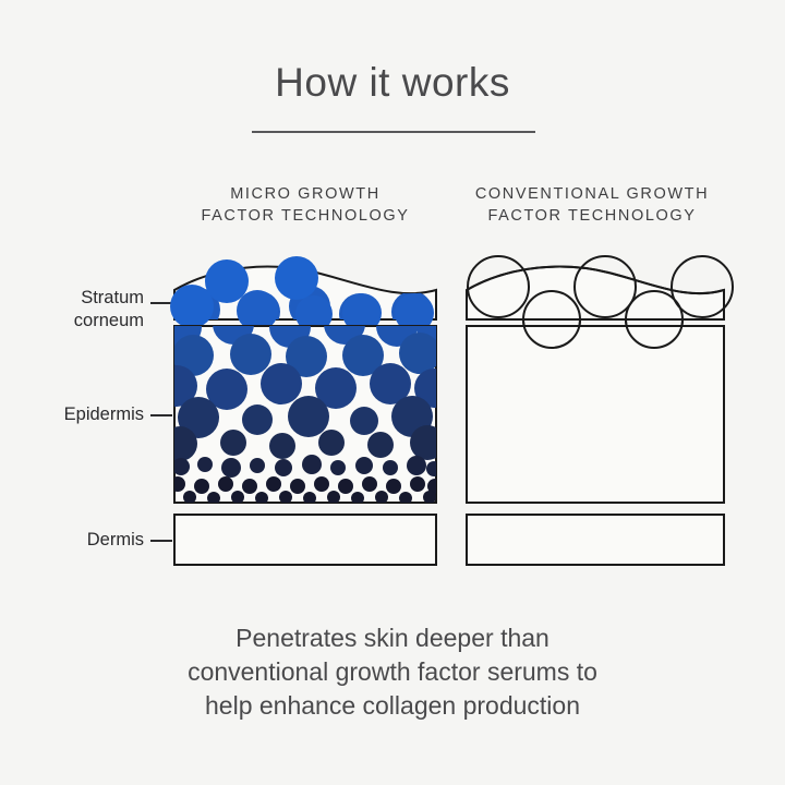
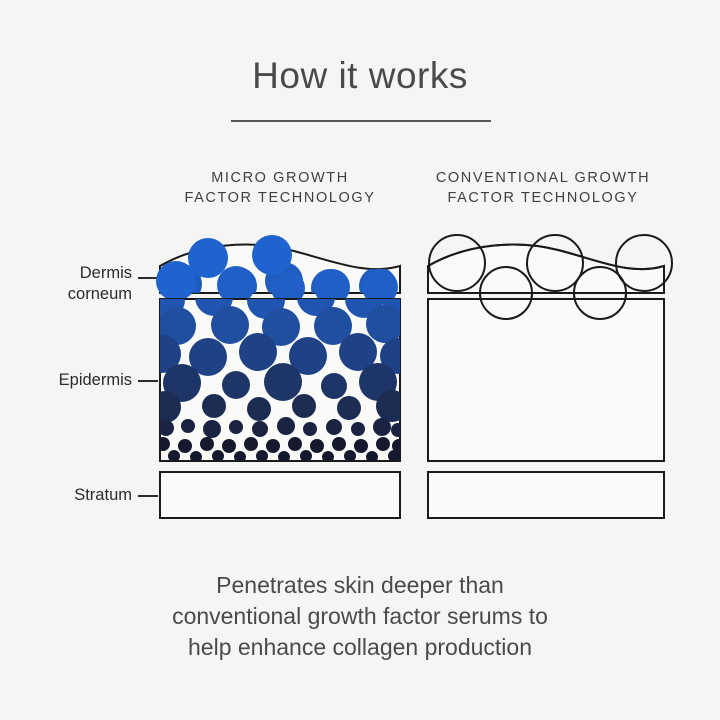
  How it works
  MICRO GROWTH
  FACTOR TECHNOLOGY
  CONVENTIONAL GROWTH
  FACTOR TECHNOLOGY
- Stratum
+ Dermis
  corneum
  Epidermis
- Dermis
+ Stratum
  Penetrates skin deeper than
  conventional growth factor serums to
  help enhance collagen production
